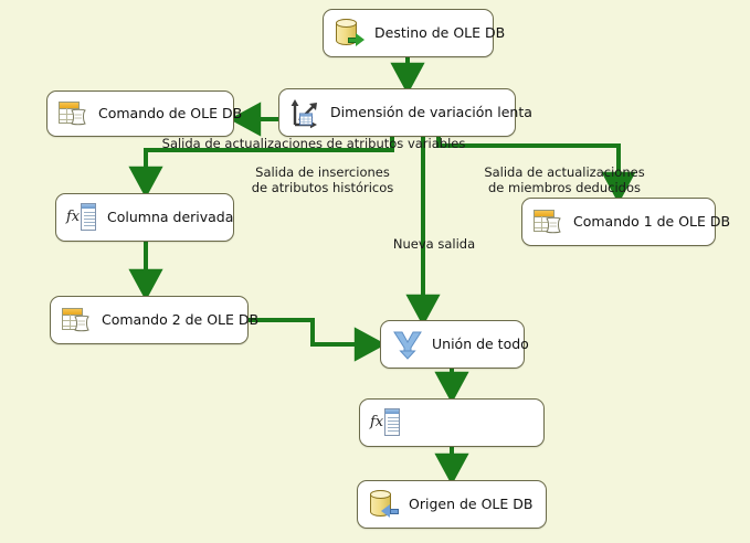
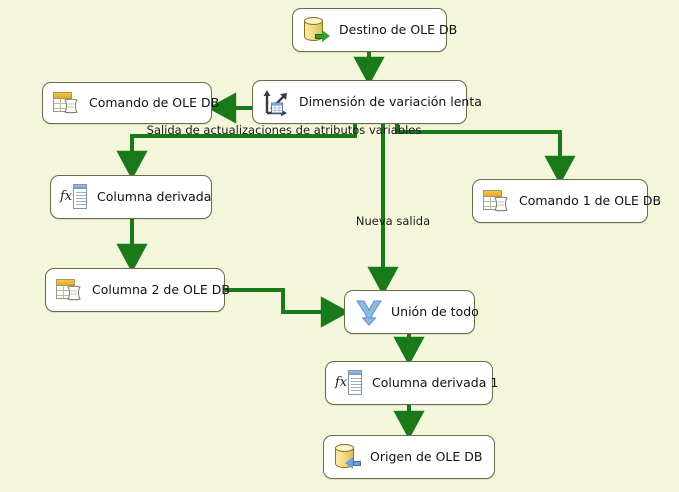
  Destino de OLE DB
  Dimensión de variación lenta
  Comando de OLE DB
  fx
  Columna derivada
  Comando 1 de OLE DB
- Comando 2 de OLE DB
+ Columna 2 de OLE DB
  Unión de todo
  fx
+ Columna derivada 1
  Origen de OLE DB
  Salida de actualizaciones de atributos variables
- Salida de inserciones
- de atributos históricos
- Salida de actualizaciones
- de miembros deducidos
  Nueva salida
